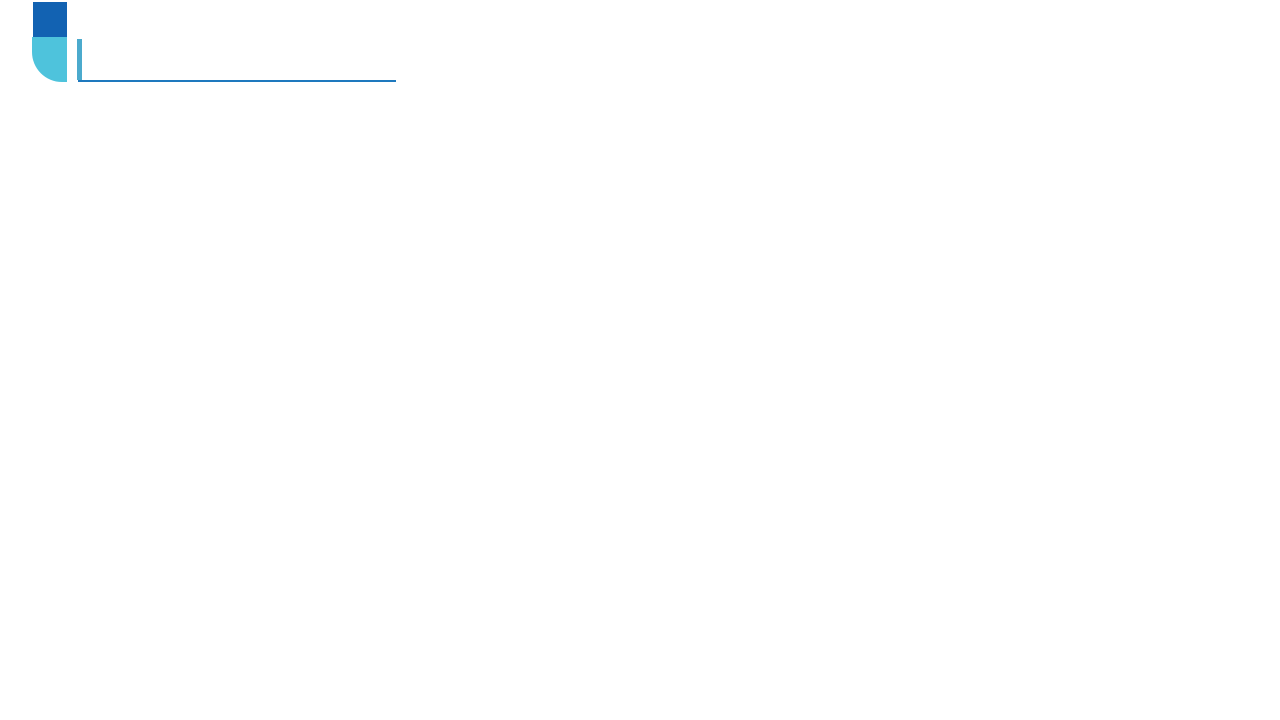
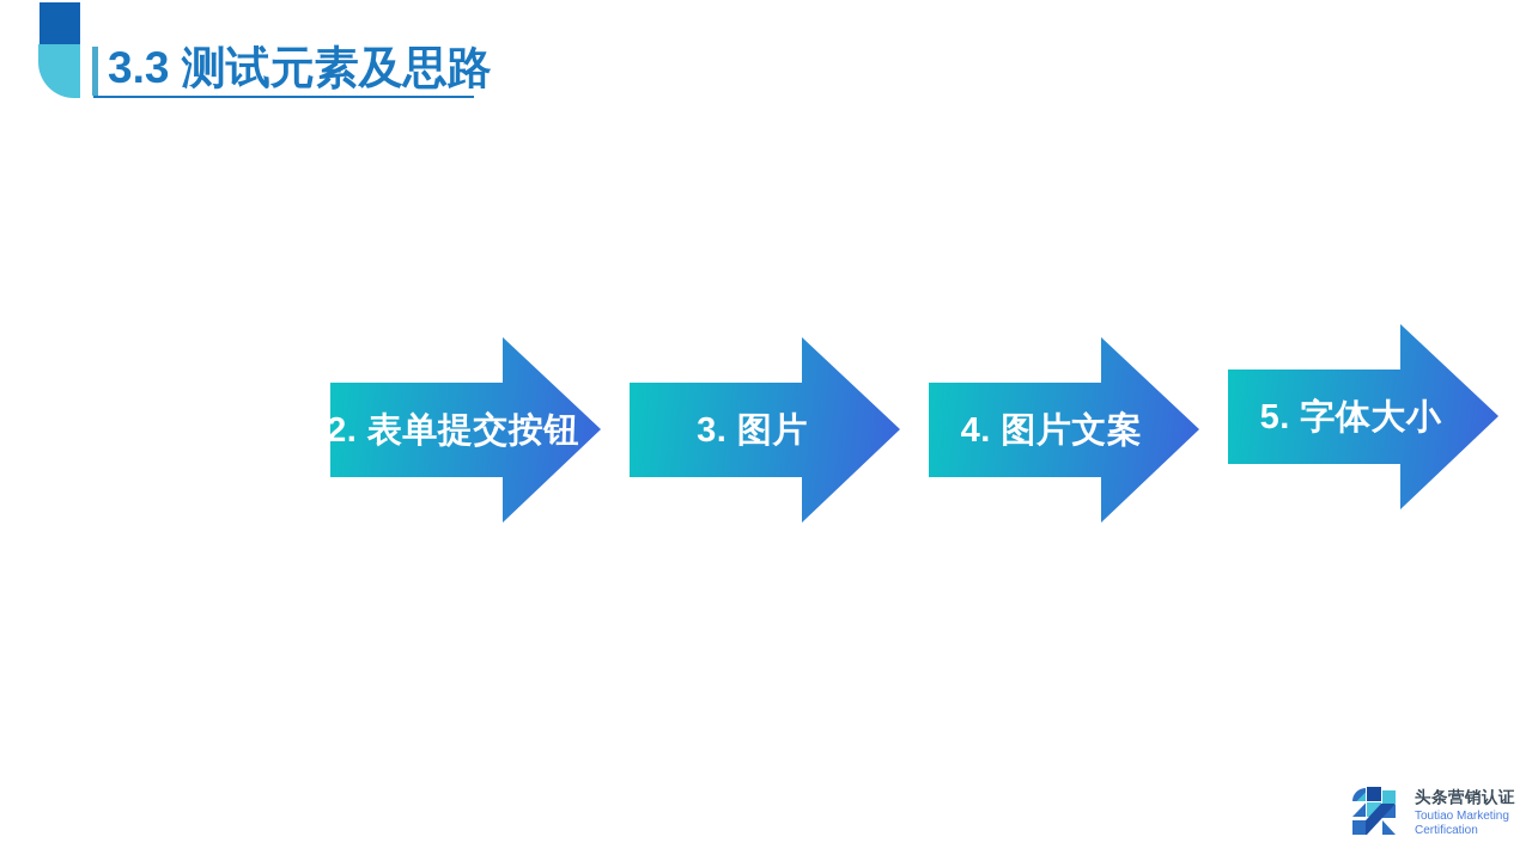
+ 3.3 测试元素及思路
+ 2. 表单提交按钮
+ 3. 图片
+ 4. 图片文案
+ 5. 字体大小
+ 头条营销认证
+ Toutiao Marketing
+ Certification
